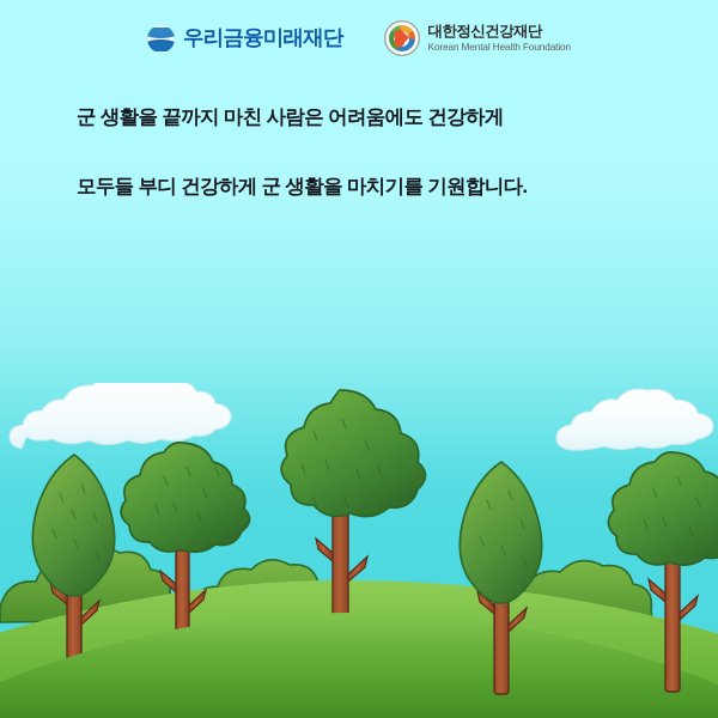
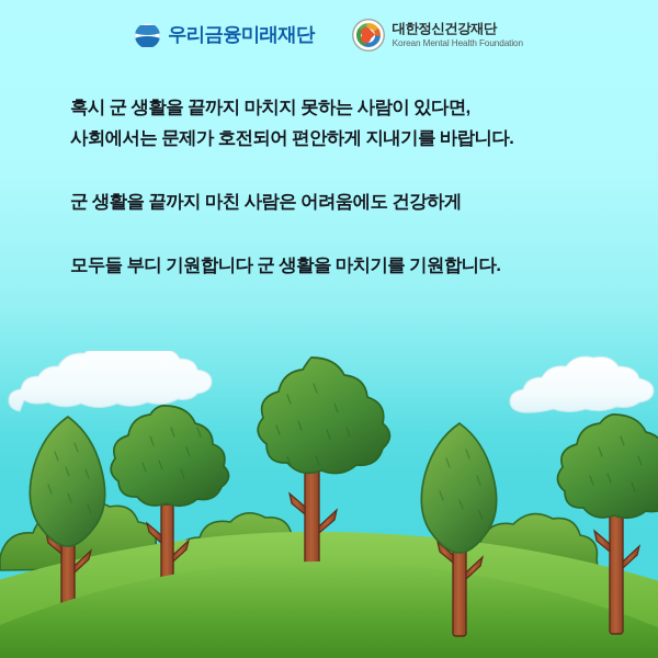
  우리금융미래재단
  대한정신건강재단
  Korean Mental Health Foundation
+ 혹시 군 생활을 끝까지 마치지 못하는 사람이 있다면,
+ 사회에서는 문제가 호전되어 편안하게 지내기를 바랍니다.
  군 생활을 끝까지 마친 사람은 어려움에도 건강하게
- 모두들 부디 건강하게 군 생활을 마치기를 기원합니다.
+ 모두들 부디 기원합니다 군 생활을 마치기를 기원합니다.
